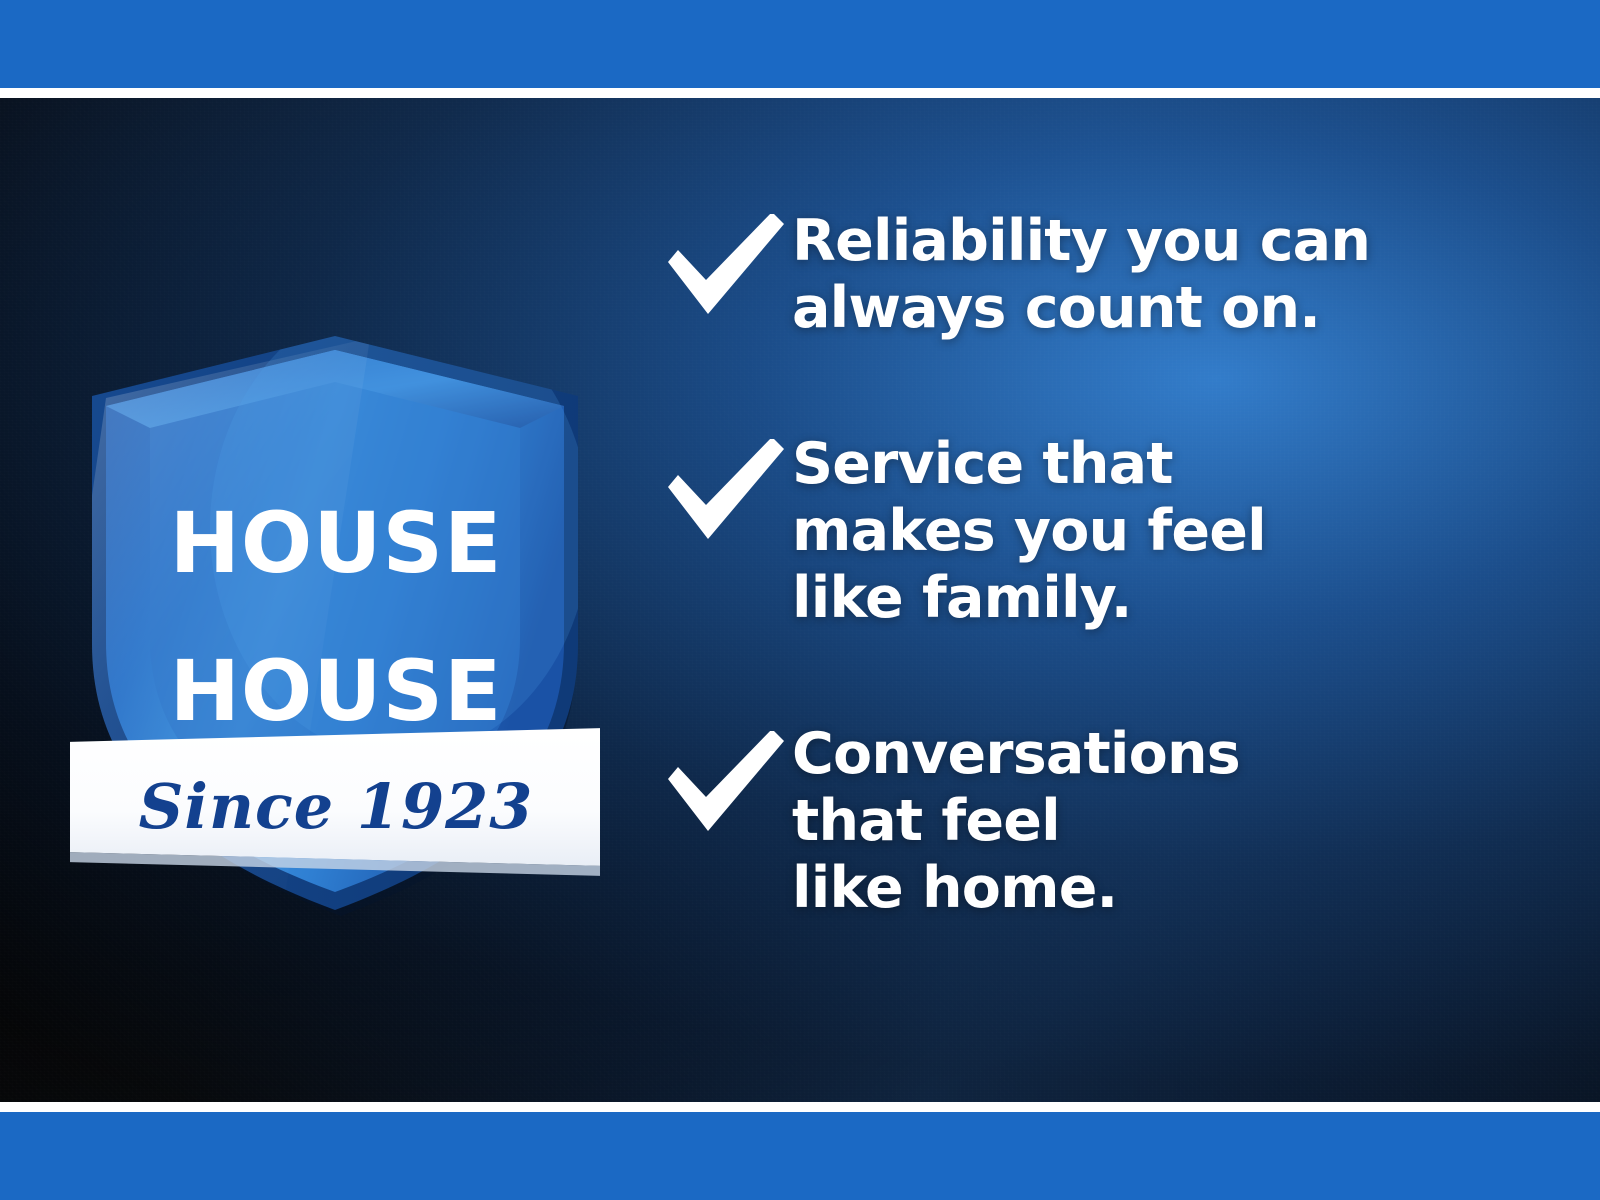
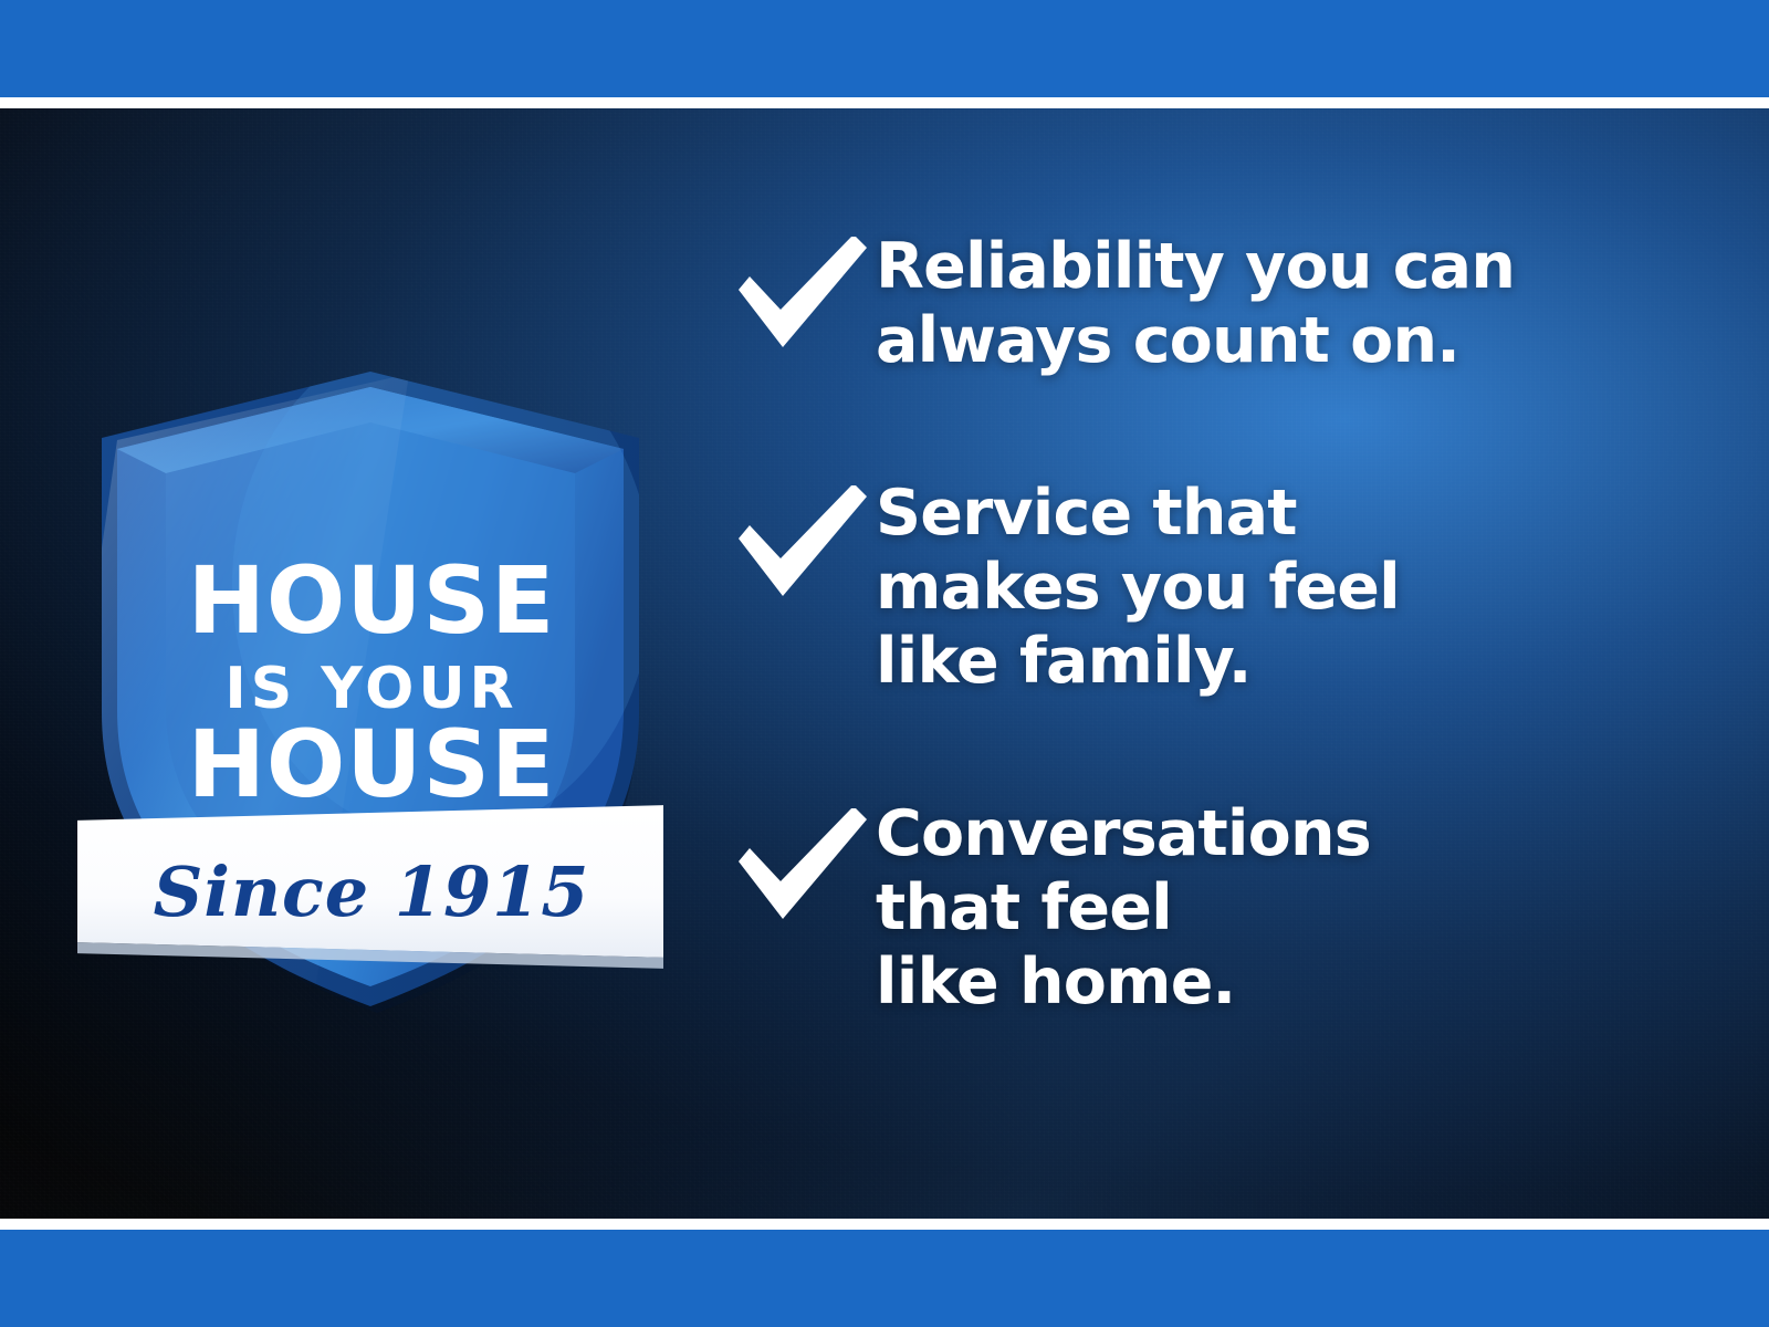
  HOUSE
+ IS YOUR
  HOUSE
- Since 1923
+ Since 1915
  Reliability you can
  always count on.
  Service that
  makes you feel
  like family.
  Conversations
  that feel
  like home.
